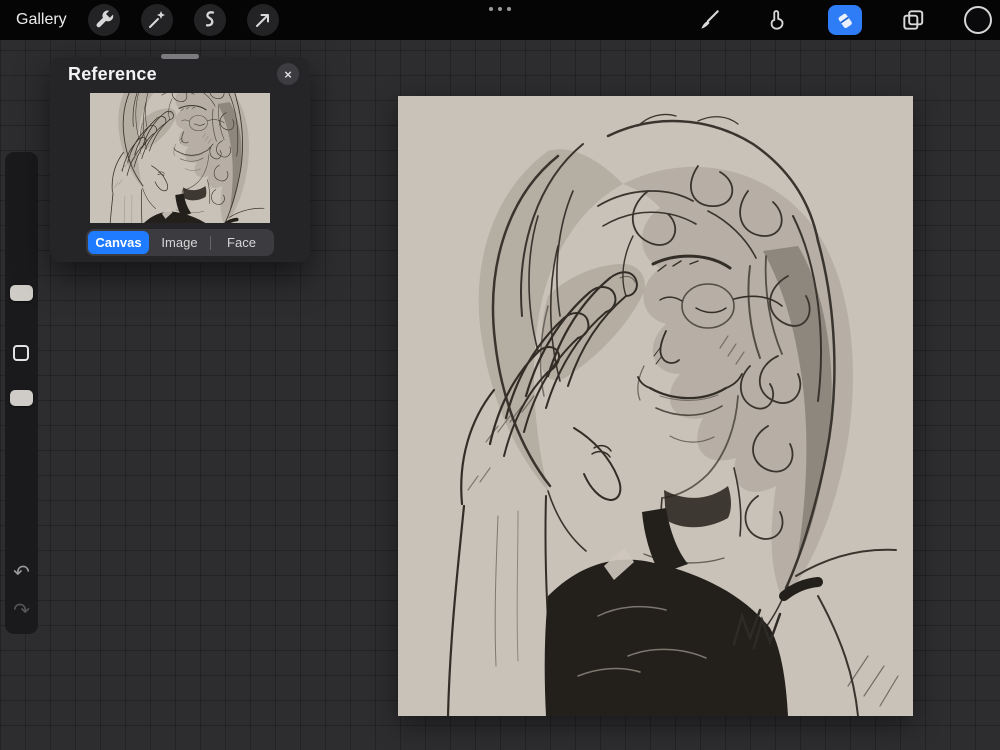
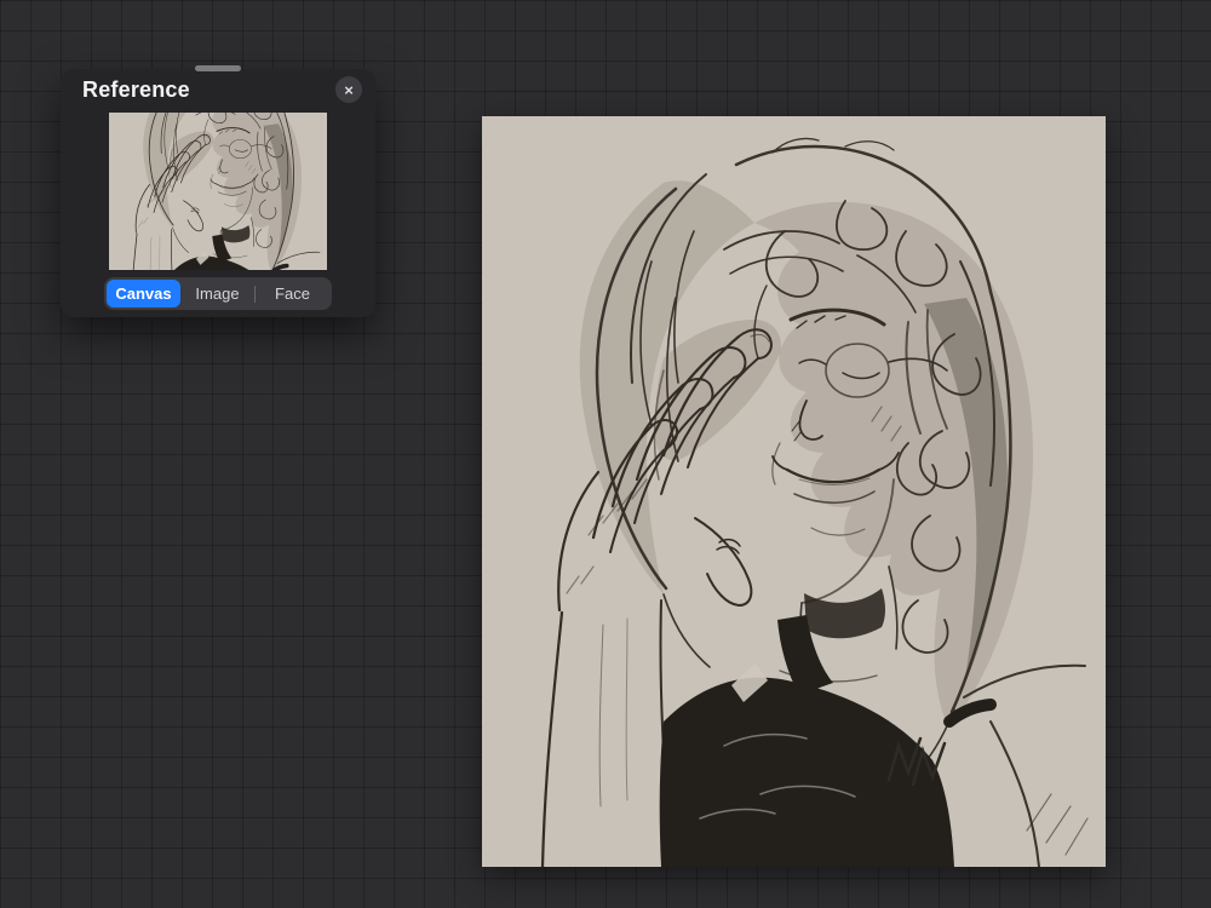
- Gallery
- ↶
- ↷
  Reference
  ×
  Canvas
  Image
  Face
